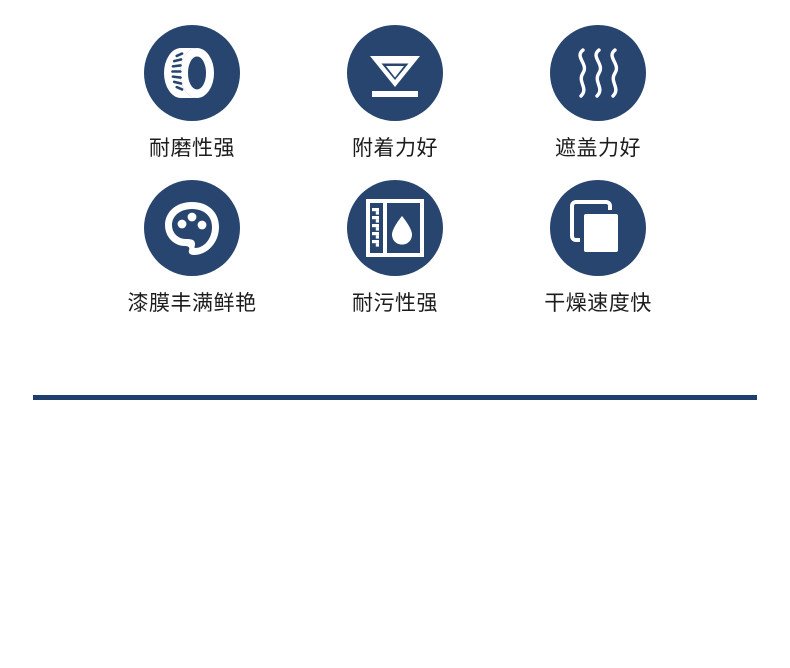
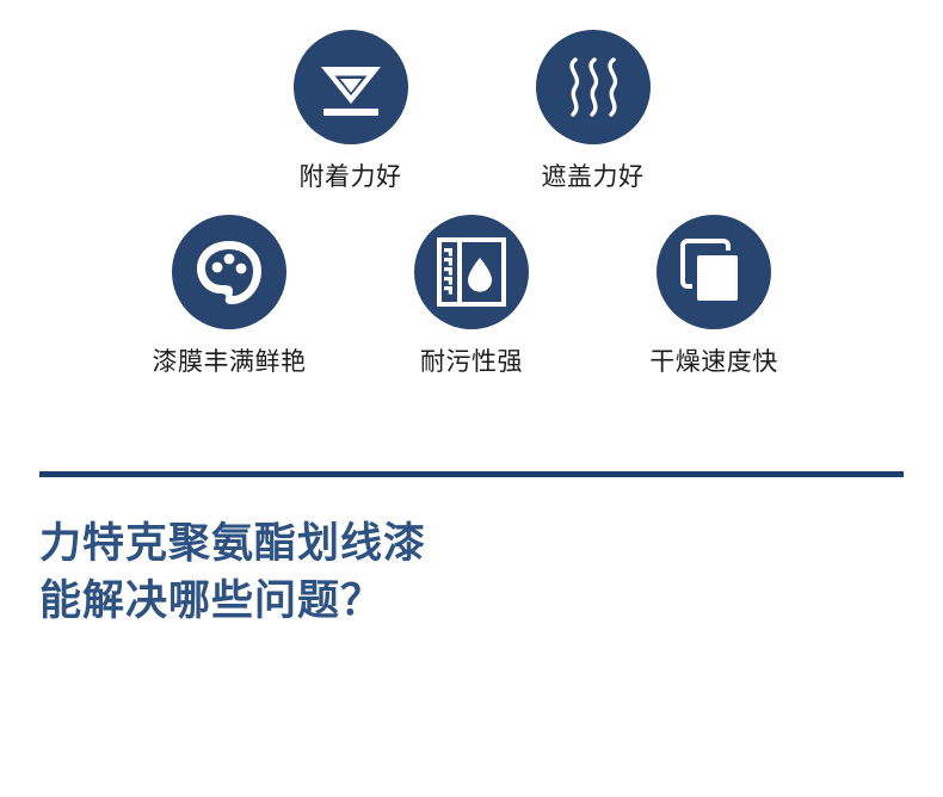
- 耐磨性强
  附着力好
  遮盖力好
  漆膜丰满鲜艳
  耐污性强
  干燥速度快
+ 力特克聚氨酯划线漆
+ 能解决哪些问题？
